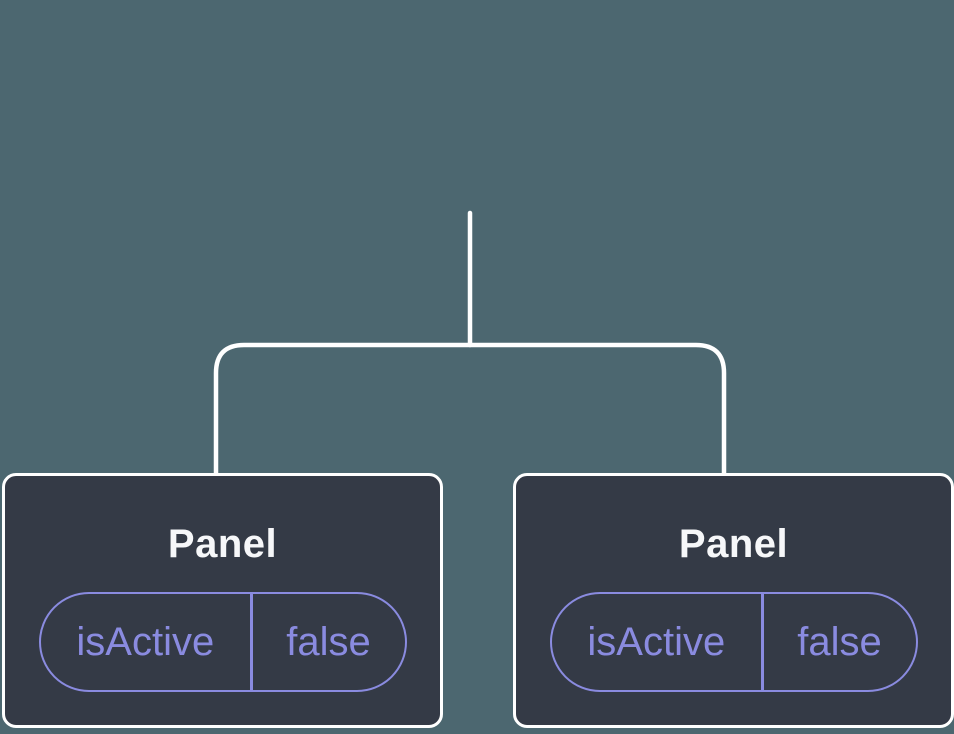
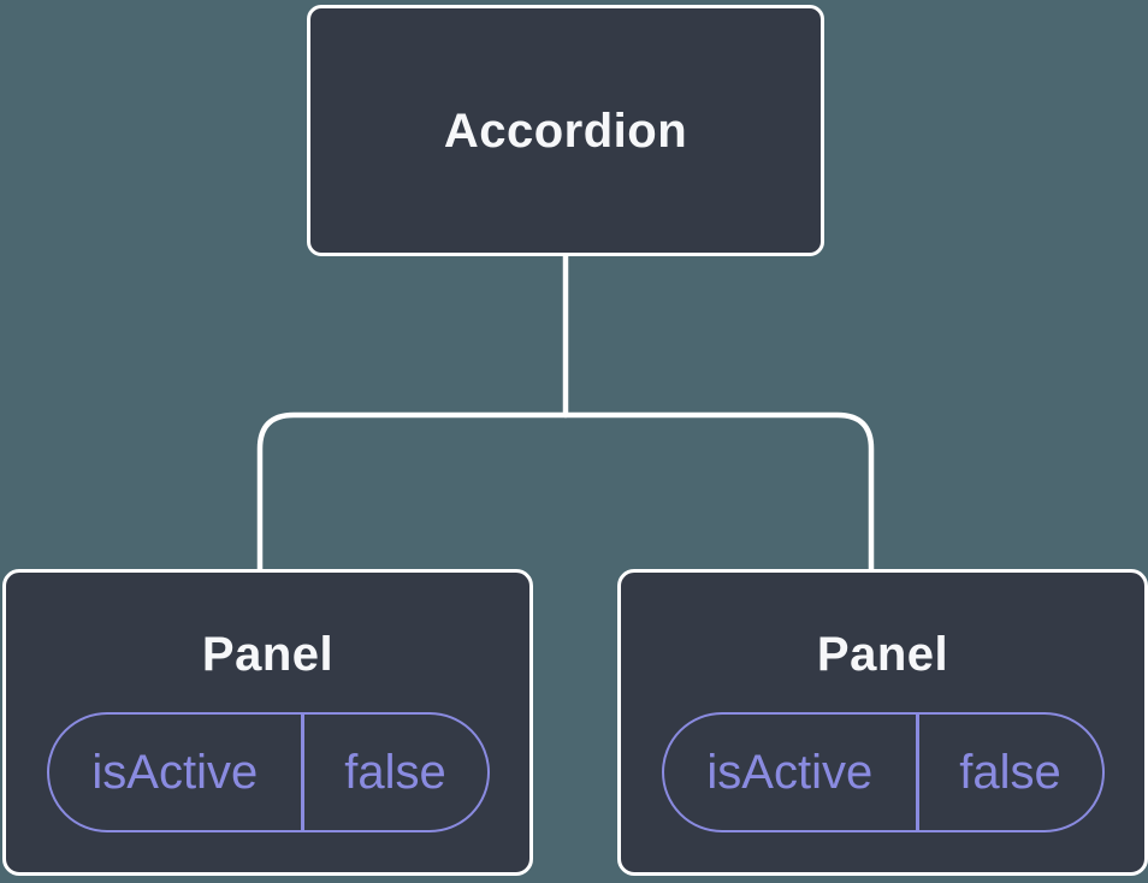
+ Accordion
  Panel
  isActive
  false
  Panel
  isActive
  false
